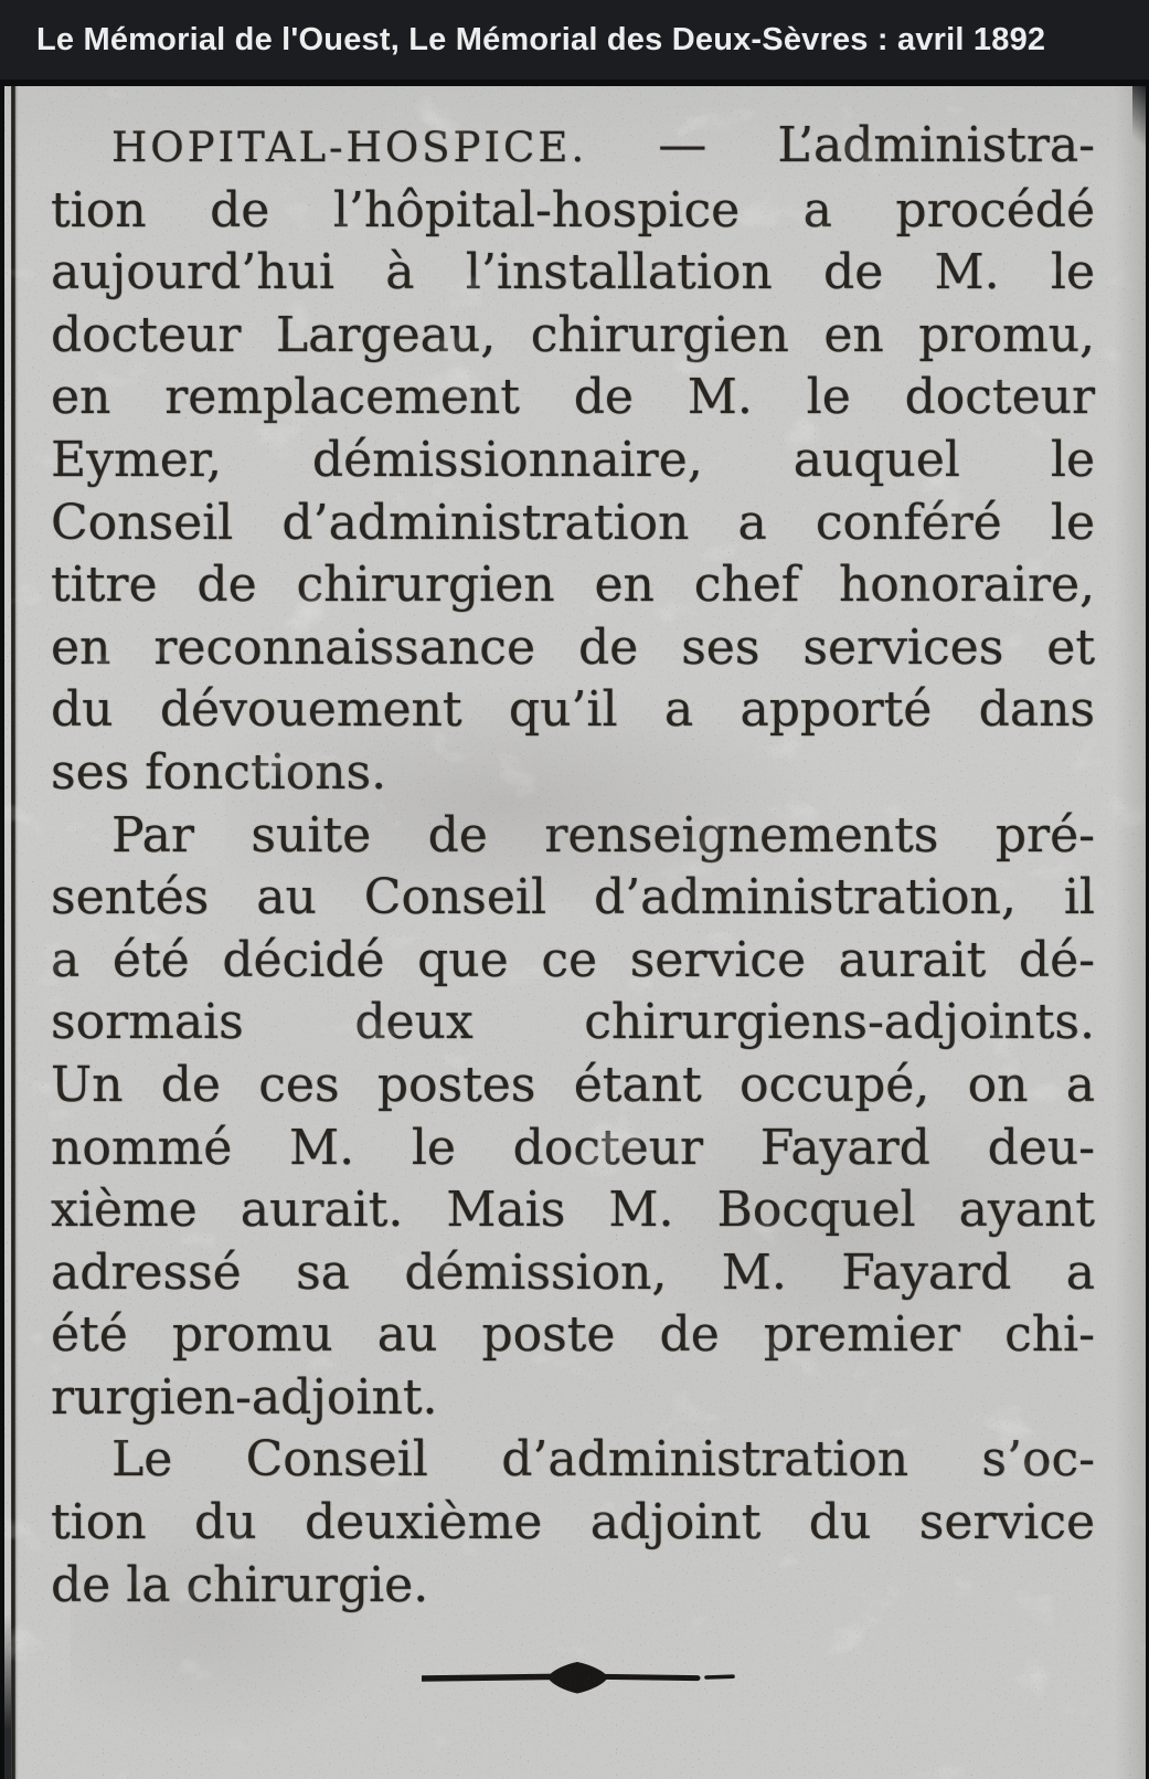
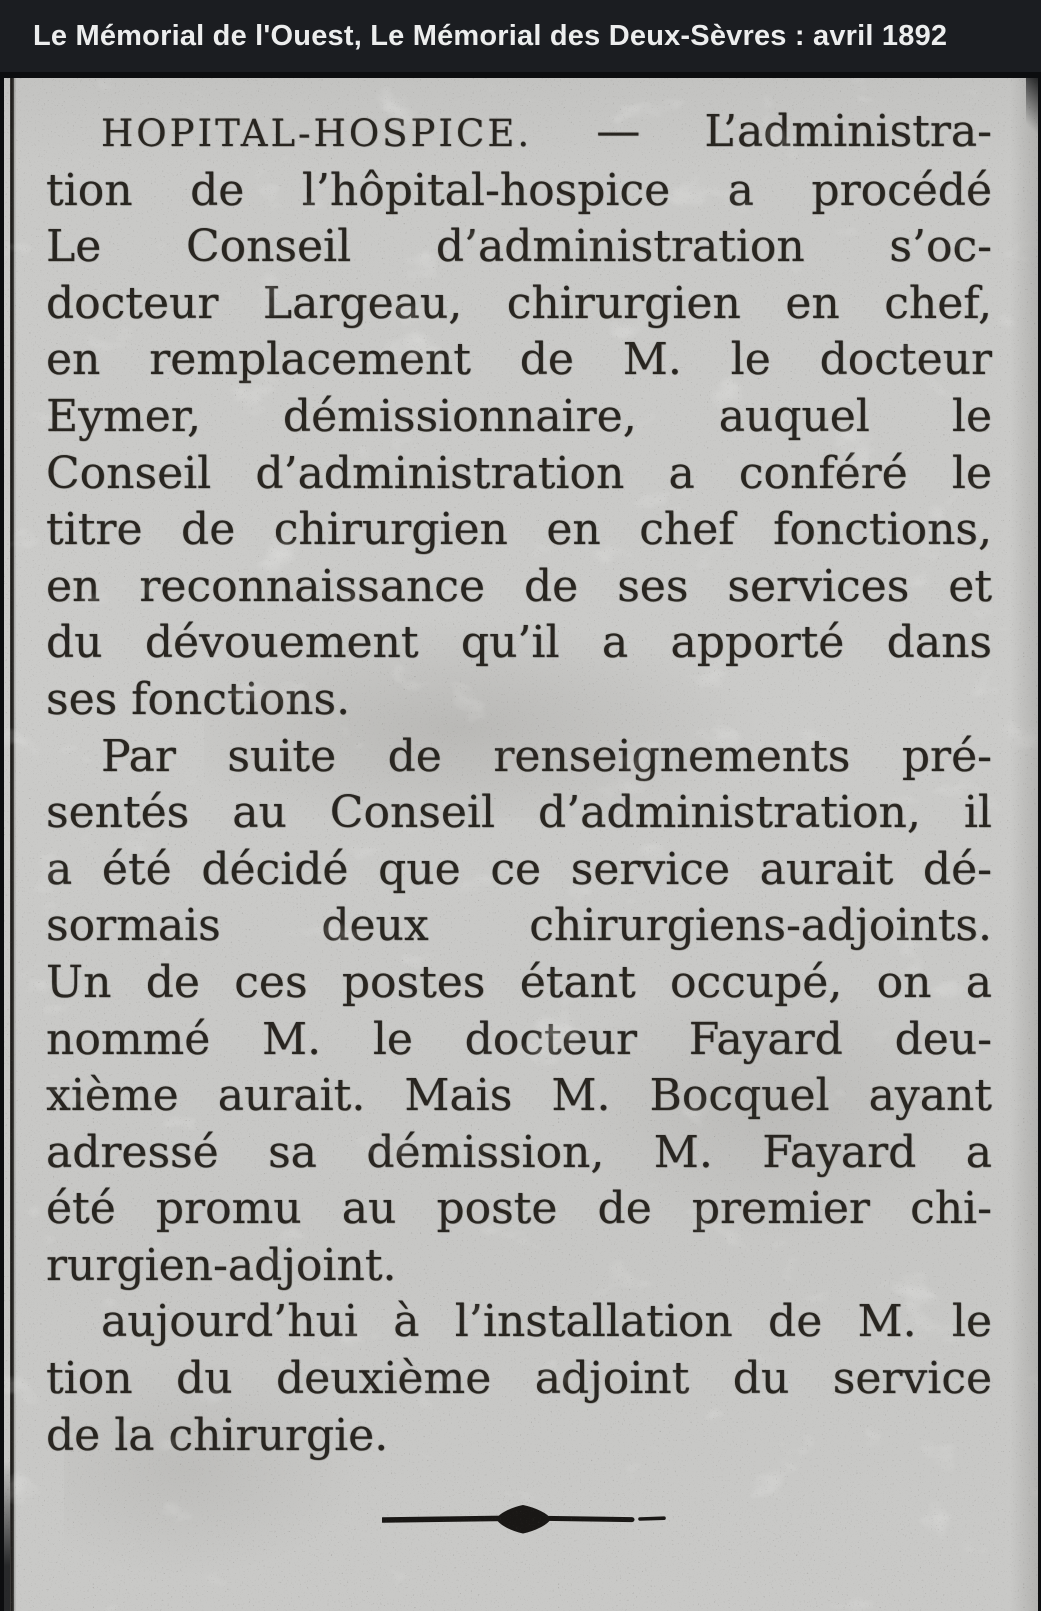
  Le Mémorial de l'Ouest, Le Mémorial des Deux-Sèvres : avril 1892
  HOPITAL-HOSPICE. — L’administra-
  tion de l’hôpital-hospice a procédé
- aujourd’hui à l’installation de M. le
+ Le Conseil d’administration s’oc-
- docteur Largeau, chirurgien en promu,
+ docteur Largeau, chirurgien en chef,
  en remplacement de M. le docteur
  Eymer, démissionnaire, auquel le
  Conseil d’administration a conféré le
- titre de chirurgien en chef honoraire,
+ titre de chirurgien en chef fonctions,
  en reconnaissance de ses services et
  du dévouement qu’il a apporté dans
  ses fonctions.
  Par suite de renseignements pré-
  sentés au Conseil d’administration, il
  a été décidé que ce service aurait dé-
  sormais deux chirurgiens-adjoints.
  Un de ces postes étant occupé, on a
  nommé M. le docteur Fayard deu-
  xième aurait. Mais M. Bocquel ayant
  adressé sa démission, M. Fayard a
  été promu au poste de premier chi-
  rurgien-adjoint.
- Le Conseil d’administration s’oc-
+ aujourd’hui à l’installation de M. le
  tion du deuxième adjoint du service
  de la chirurgie.
